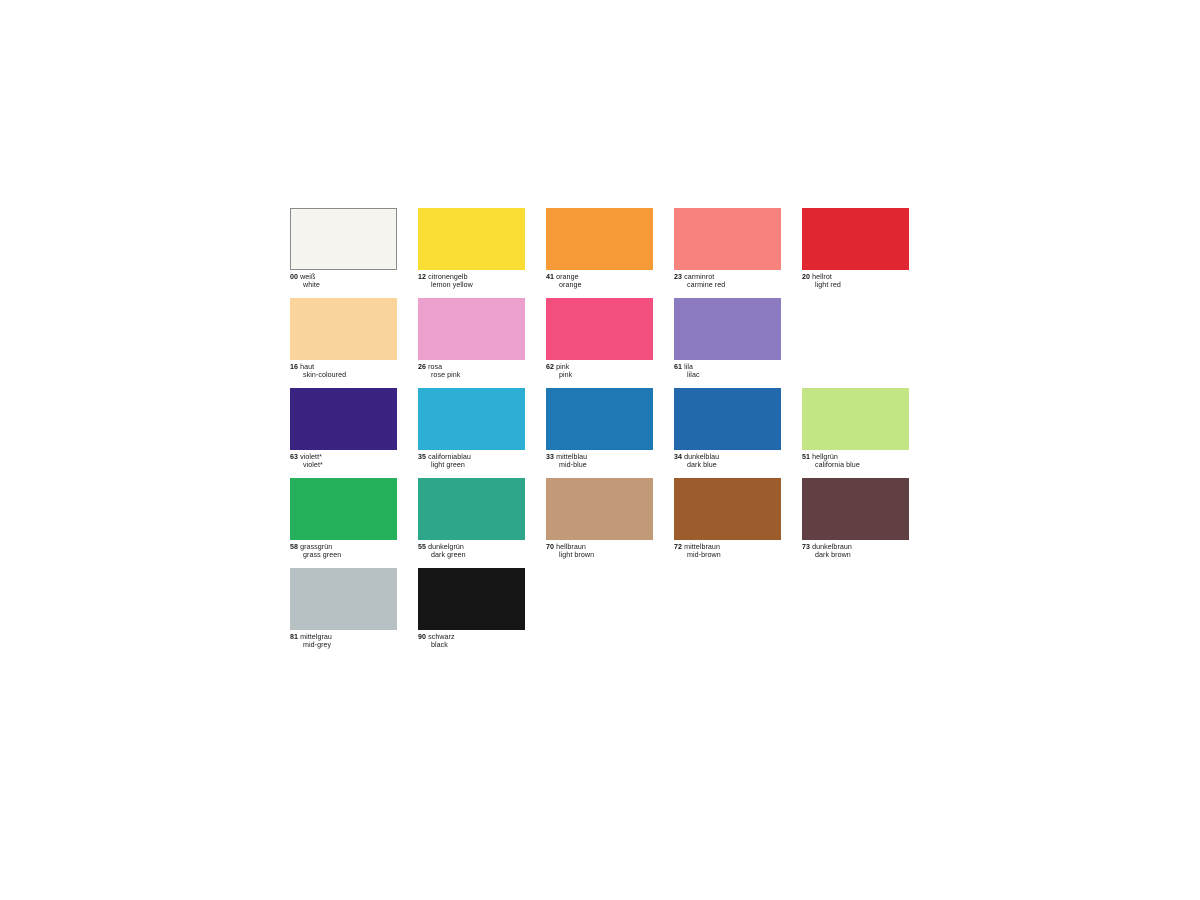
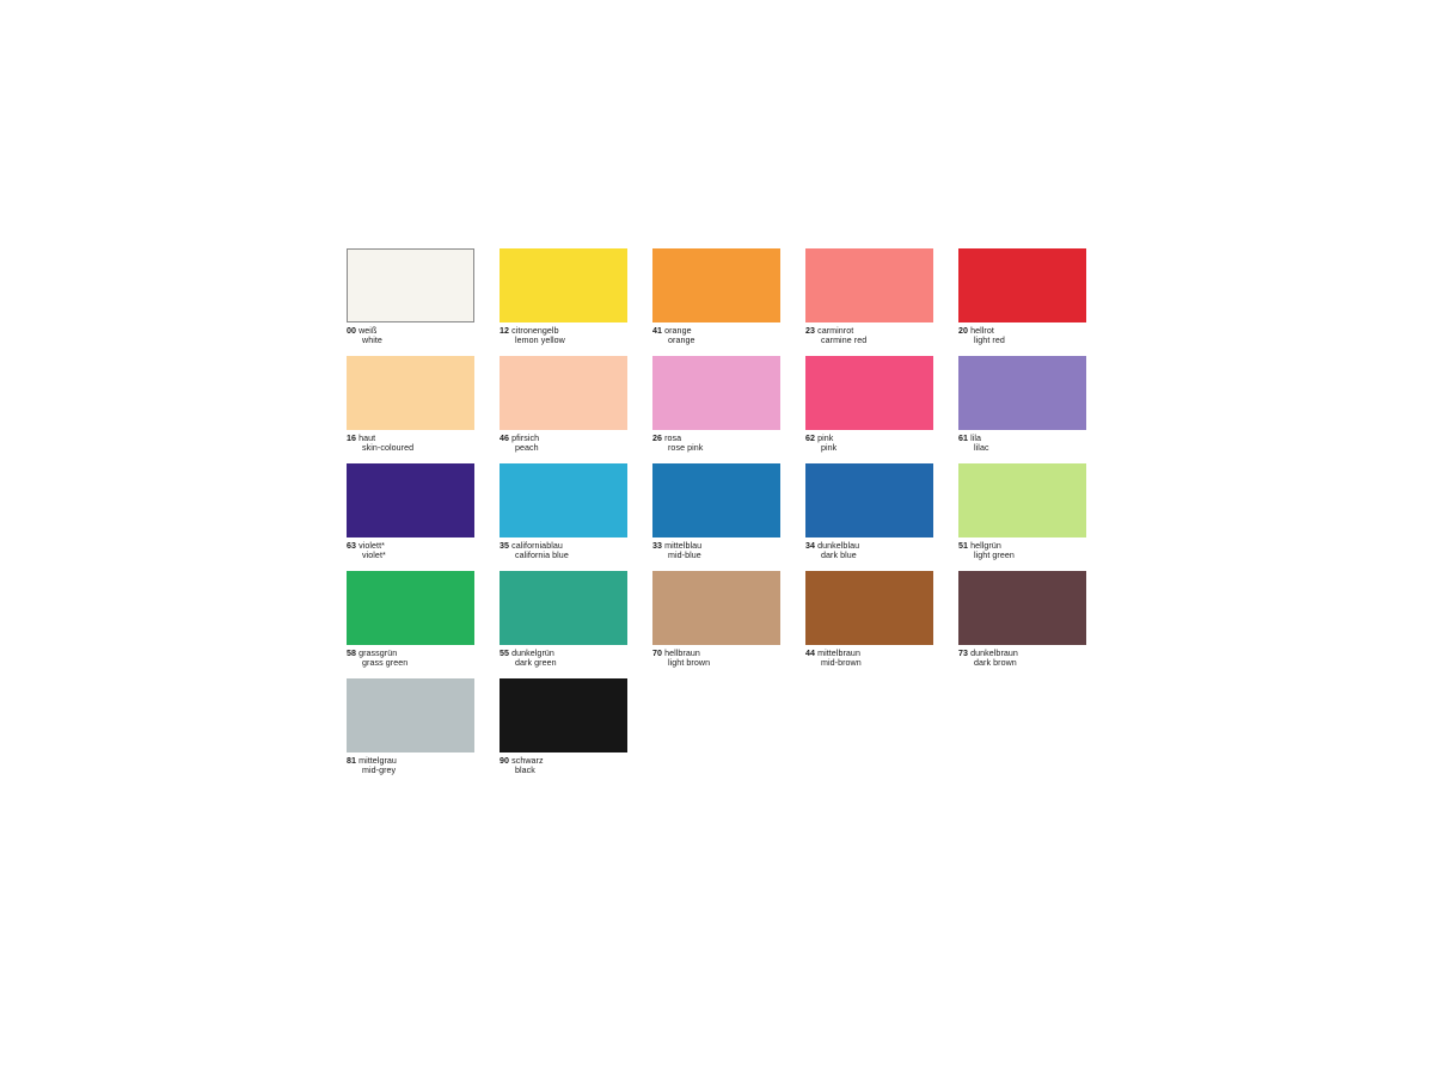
  00 weiß
  white
  12 citronengelb
  lemon yellow
  41 orange
  orange
  23 carminrot
  carmine red
  20 hellrot
  light red
  16 haut
  skin-coloured
+ 46 pfirsich
+ peach
  26 rosa
  rose pink
  62 pink
  pink
  61 lila
  lilac
  63 violett*
  violet*
  35 californiablau
- light green
+ california blue
  33 mittelblau
  mid-blue
  34 dunkelblau
  dark blue
  51 hellgrün
- california blue
+ light green
  58 grassgrün
  grass green
  55 dunkelgrün
  dark green
  70 hellbraun
  light brown
- 72 mittelbraun
+ 44 mittelbraun
  mid-brown
  73 dunkelbraun
  dark brown
  81 mittelgrau
  mid-grey
  90 schwarz
  black
